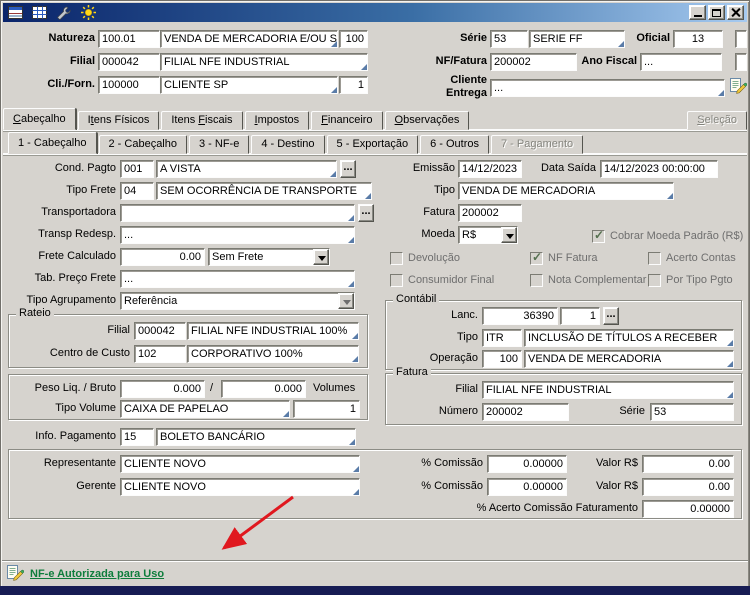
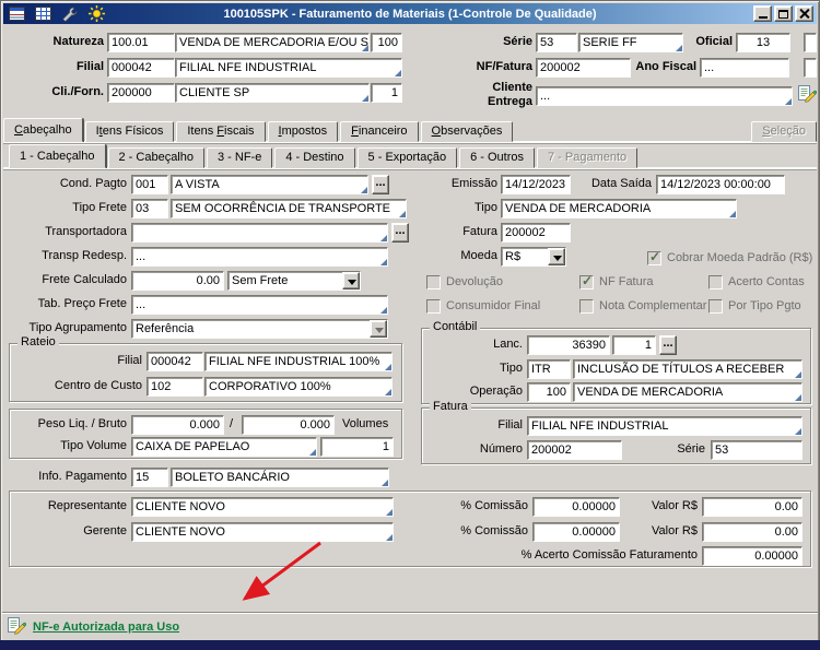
+ 100105SPK - Faturamento de Materiais (1-Controle De Qualidade)
  Natureza
  100.01
  VENDA DE MERCADORIA E/OU S
  100
  Série
  53
  SERIE FF
  Oficial
  13
  Filial
  000042
  FILIAL NFE INDUSTRIAL
  NF/Fatura
  200002
  Ano Fiscal
  ...
  Cli./Forn.
- 100000
+ 200000
  CLIENTE SP
  1
  Cliente Entrega
  ...
  Cabeçalho
  Itens Físicos
  Itens Fiscais
  Impostos
  Financeiro
  Observações
  Seleção
  1 - Cabeçalho
  2 - Cabeçalho
  3 - NF-e
  4 - Destino
  5 - Exportação
  6 - Outros
  7 - Pagamento
  Rateio
  Contábil
  Fatura
  Cond. Pagto
  001
  A VISTA
  ...
  Tipo Frete
- 04
+ 03
  SEM OCORRÊNCIA DE TRANSPORTE
  Transportadora
  ...
  Transp Redesp.
  ...
  Frete Calculado
  0.00
  Sem Frete
  Tab. Preço Frete
  ...
  Tipo Agrupamento
  Referência
  Filial
  000042
  FILIAL NFE INDUSTRIAL 100%
  Centro de Custo
  102
  CORPORATIVO 100%
  Peso Liq. / Bruto
  0.000
  /
  0.000
  Volumes
  Tipo Volume
  CAIXA DE PAPELAO
  1
  Info. Pagamento
  15
  BOLETO BANCÁRIO
  Emissão
  14/12/2023
  Data Saída
  14/12/2023 00:00:00
  Tipo
  VENDA DE MERCADORIA
  Fatura
  200002
  Moeda
  R$
  Cobrar Moeda Padrão (R$)
  Devolução
  NF Fatura
  Acerto Contas
  Consumidor Final
  Nota Complementar
  Por Tipo Pgto
  Lanc.
  36390
  1
  ...
  Tipo
  ITR
  INCLUSÃO DE TÍTULOS A RECEBER
  Operação
  100
  VENDA DE MERCADORIA
  Filial
  FILIAL NFE INDUSTRIAL
  Número
  200002
  Série
  53
  Representante
  CLIENTE NOVO
  % Comissão
  0.00000
  Valor R$
  0.00
  Gerente
  CLIENTE NOVO
  % Comissão
  0.00000
  Valor R$
  0.00
  % Acerto Comissão Faturamento
  0.00000
  NF-e Autorizada para Uso
